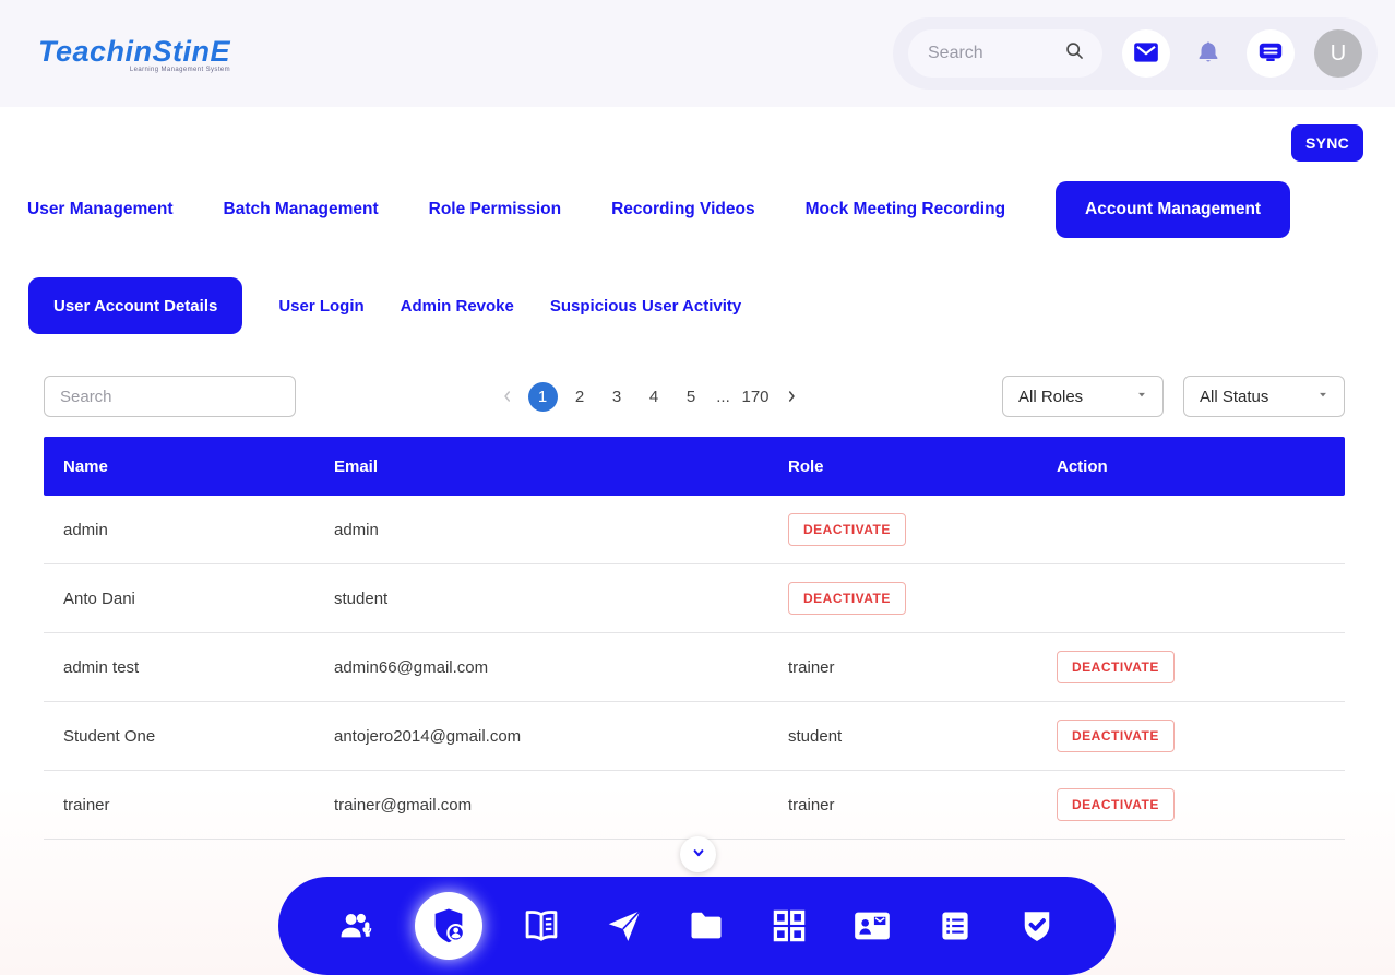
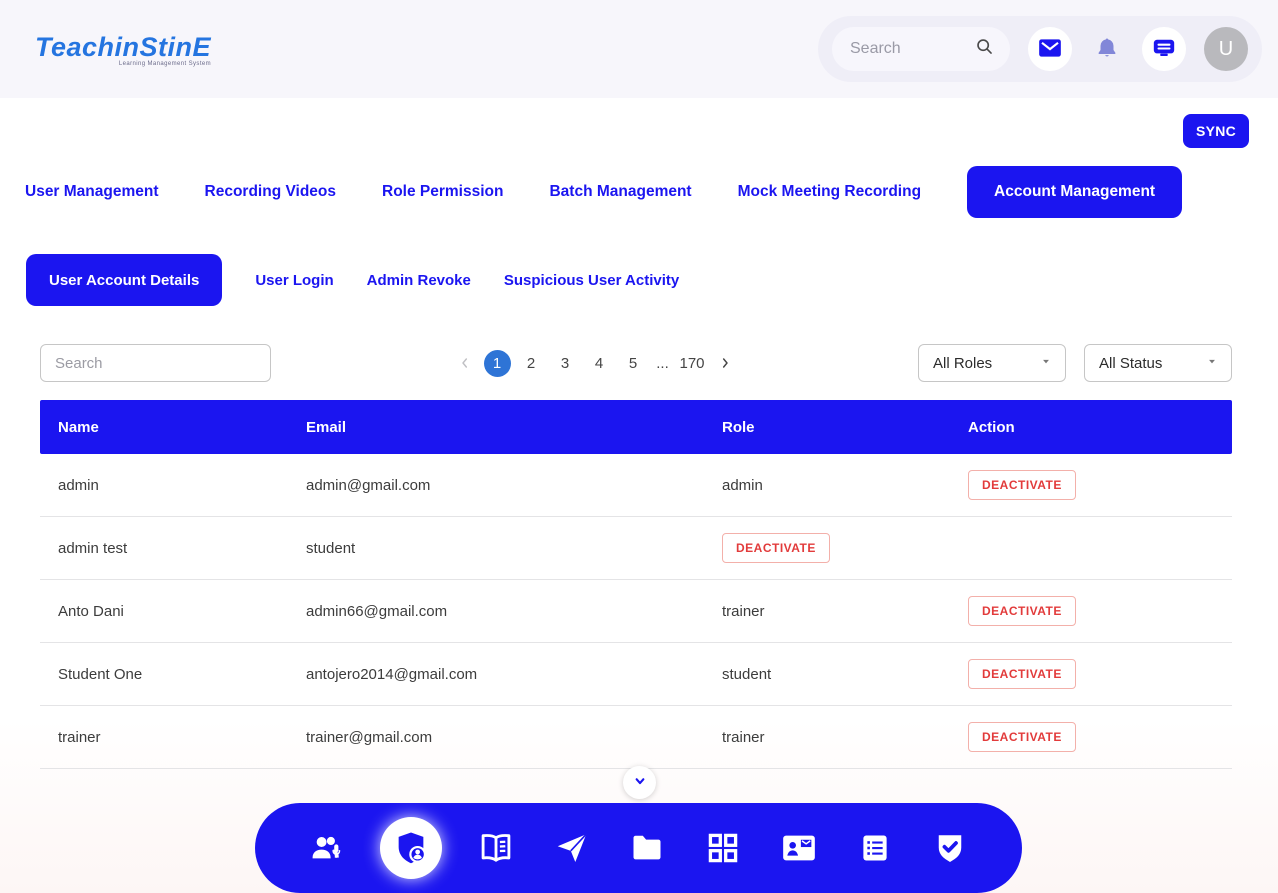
  TeachinStinE
  Search
  U
  SYNC
  User Management
- Batch Management
+ Recording Videos
  Role Permission
- Recording Videos
+ Batch Management
  Mock Meeting Recording
  Account Management
  User Account Details
  User Login
  Admin Revoke
  Suspicious User Activity
  Search
  1
  2
  3
  4
  5
  ...
  170
  All Roles
  All Status
  Name
  Email
  Role
  Action
  admin
+ admin@gmail.com
  admin
  DEACTIVATE
- Anto Dani
+ admin test
  student
  DEACTIVATE
- admin test
+ Anto Dani
  admin66@gmail.com
  trainer
  DEACTIVATE
  Student One
  antojero2014@gmail.com
  student
  DEACTIVATE
  trainer
  trainer@gmail.com
  trainer
  DEACTIVATE
